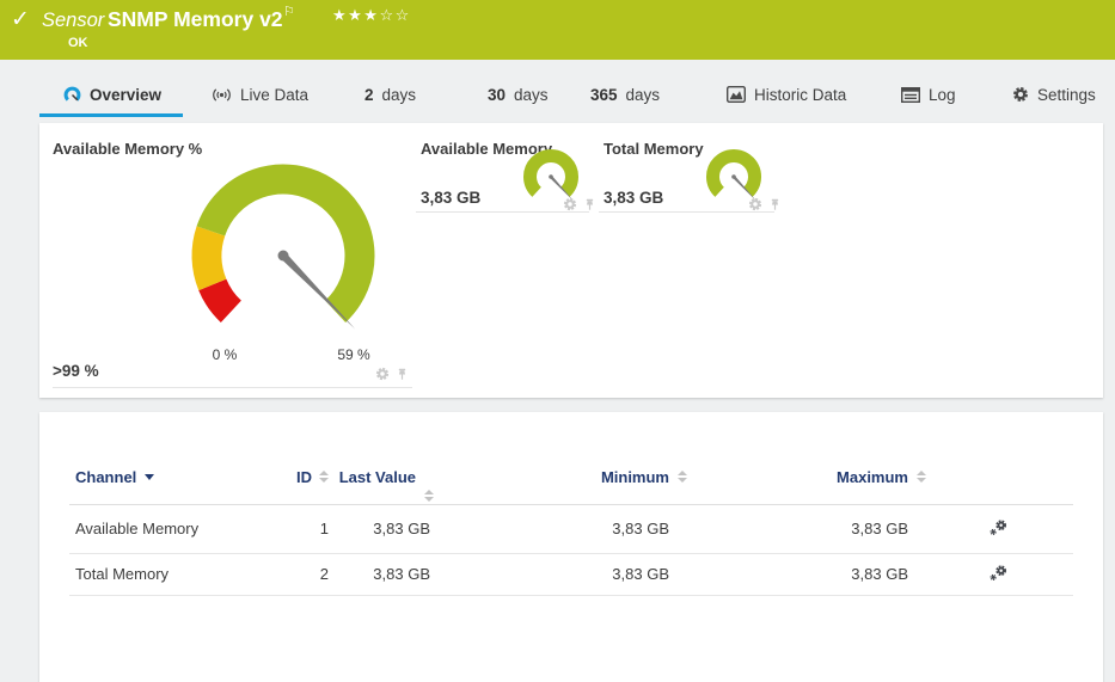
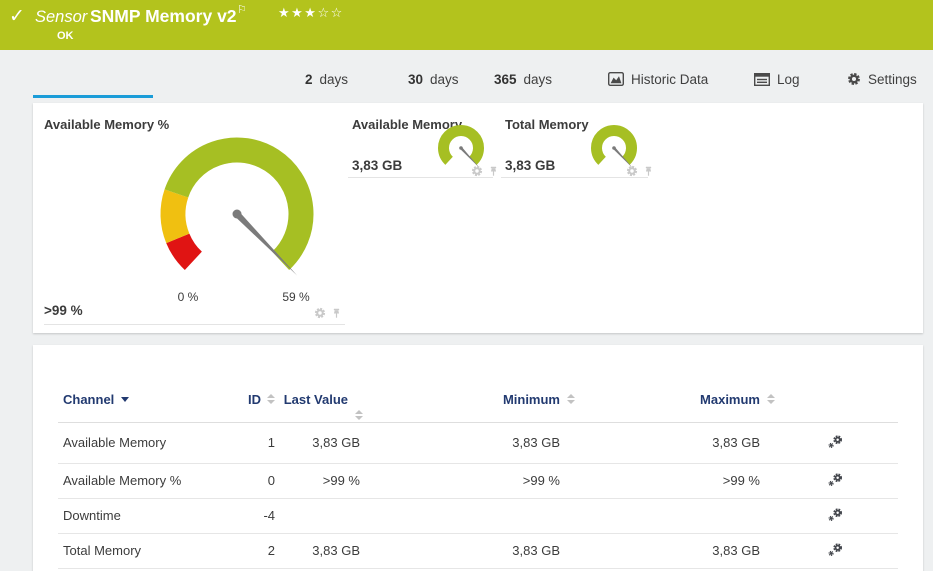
  ✓
  Sensor
  SNMP Memory v2
  ⚐
  ★★★☆☆
  OK
- Overview
- Live Data
  2
  days
  30
  days
  365
  days
  Historic Data
  Log
  Settings
  Available Memory %
  0 %
  59 %
  >99 %
  Available Memory
  3,83 GB
  Total Memory
  3,83 GB
  Channel	ID	Last Value	Minimum	Maximum
  Available Memory	1	3,83 GB	3,83 GB	3,83 GB
+ Available Memory %	0	>99 %	>99 %	>99 %
+ Downtime	-4
  Total Memory	2	3,83 GB	3,83 GB	3,83 GB
